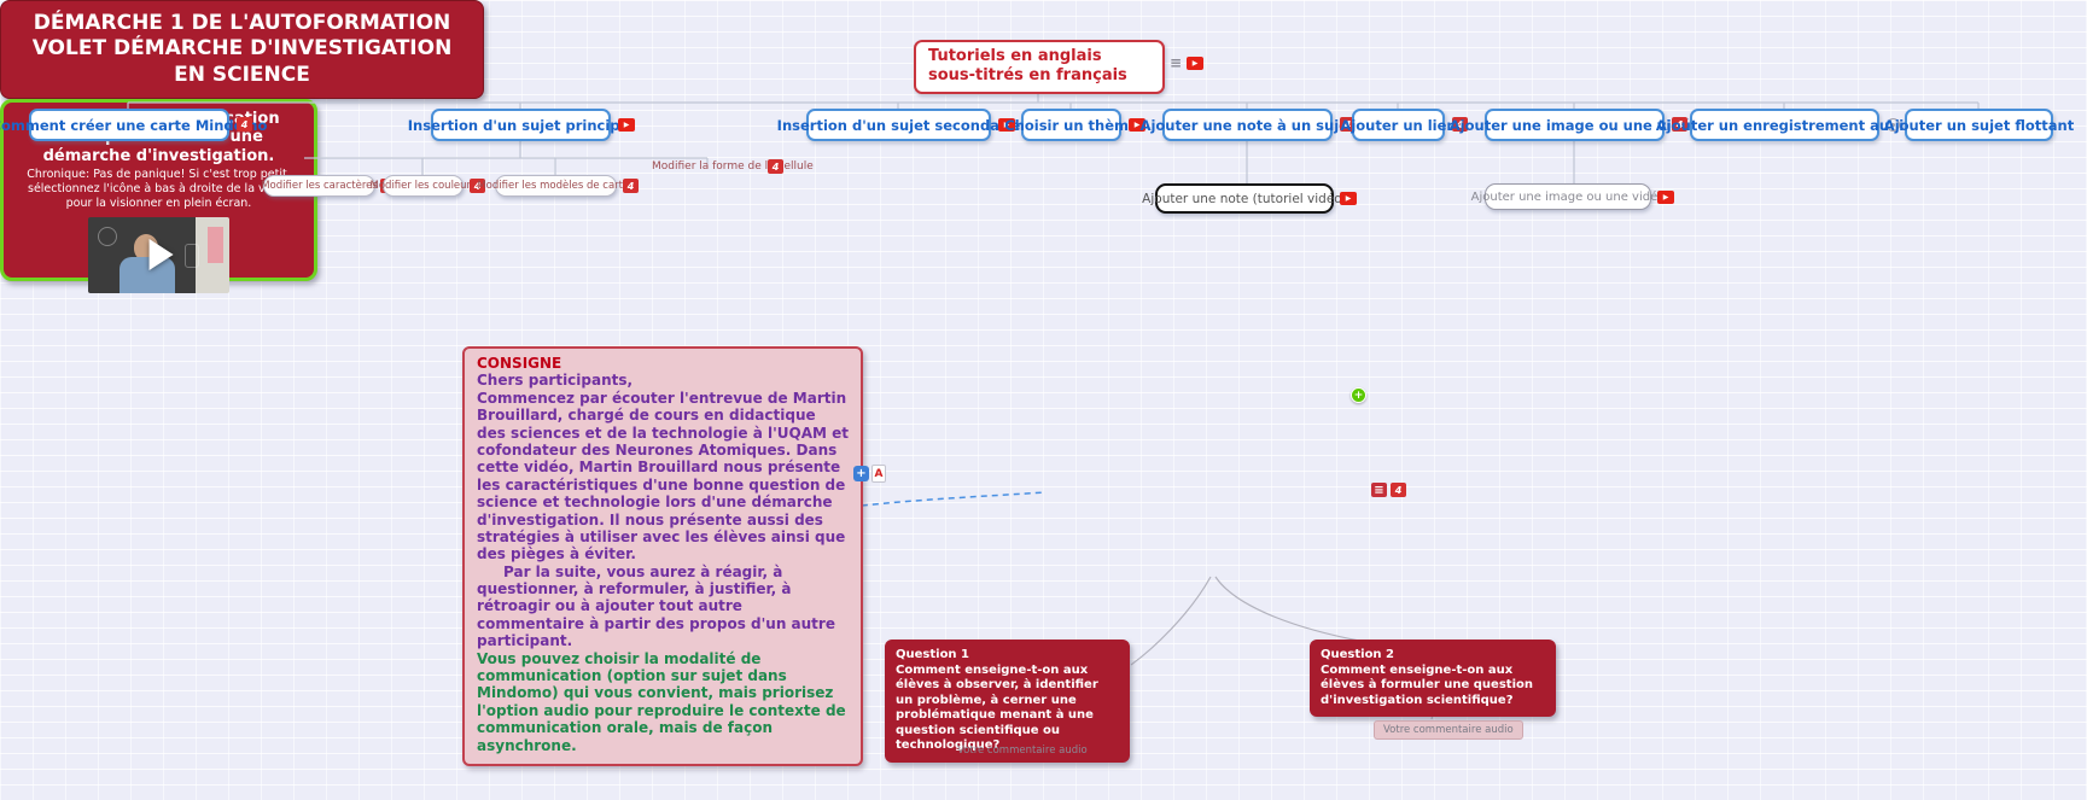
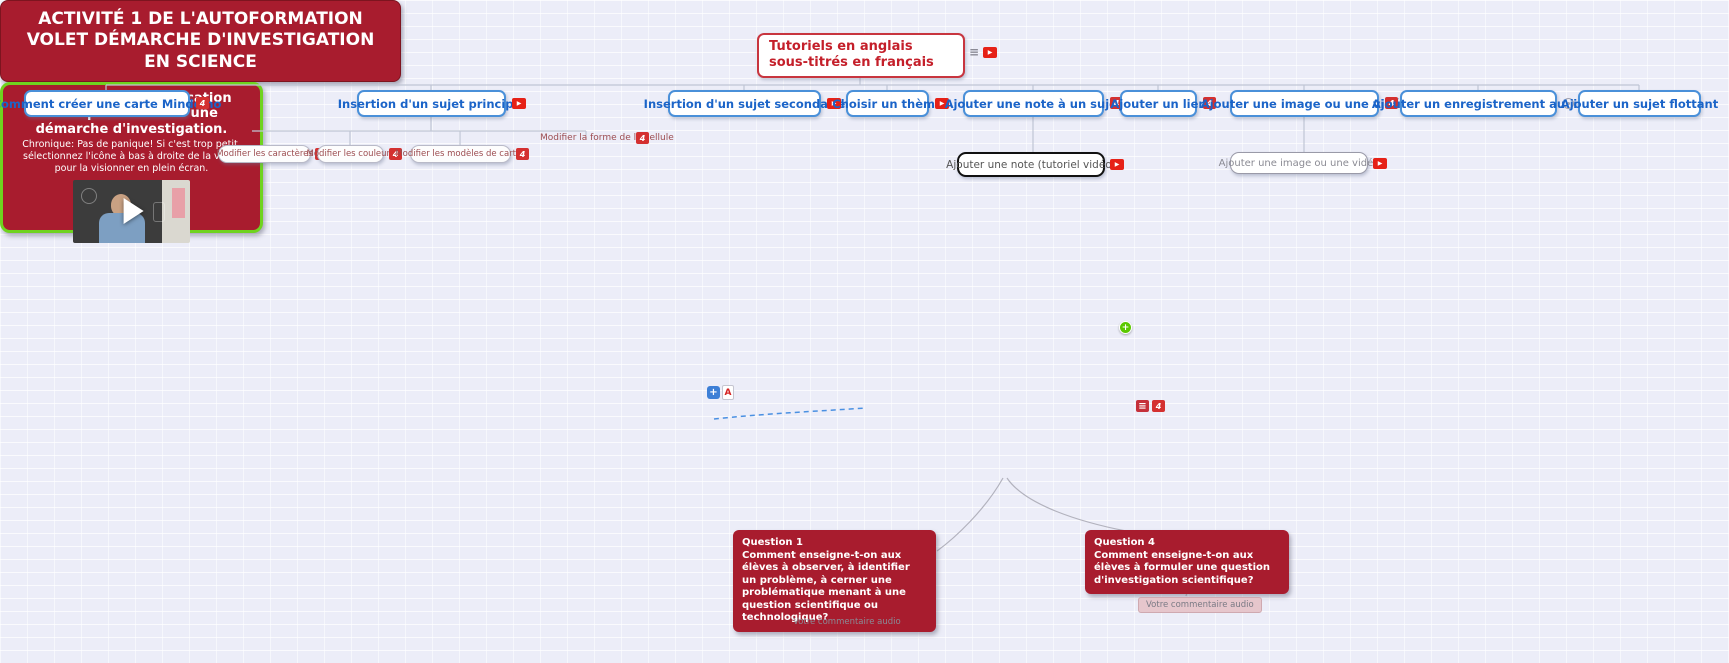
  Tutoriels en anglais sous-titrés en français
  ≡
  omment créer une carte Mindo
  4
  Insertion d'un sujet princip
  Insertion d'un sujet secondae
  Choisir un thèm
  Ajouter une note à un suj
  4
  Ajouter un lie
  4
  Ajouter une image ou une vi
  4
  Ajouter un enregistrement aui
  Ajouter un sujet flottant
  Modifier les caractères
  Modifier les couleu
  4
  Modifier les modèles de cart
  4
  Modifier la forme de lellule
  4
  Ajouter une note (tutoriel vidéo
  Ajouter une image ou une vidé
- DÉMARCHE 1 DE L'AUTOFORMATION VOLET DÉMARCHE D'INVESTIGATION EN SCIENCE
+ ACTIVITÉ 1 DE L'AUTOFORMATION VOLET DÉMARCHE D'INVESTIGATION EN SCIENCE
- CONSIGNE
- Chers participants,
- Commencez par écouter l'entrevue de Martin Brouillard, chargé de cours en didactique des sciences et de la technologie à l'UQAM et cofondateur des Neurones Atomiques. Dans cette vidéo, Martin Brouillard nous présente les caractéristiques d'une bonne question de science et technologie lors d'une démarche d'investigation. Il nous présente aussi des stratégies à utiliser avec les élèves ainsi que des pièges à éviter.
- Par la suite, vous aurez à réagir, à questionner, à reformuler, à justifier, à rétroagir ou à ajouter tout autre commentaire à partir des propos d'un autre participant.
- Vous pouvez choisir la modalité de communication (option sur sujet dans Mindomo) qui vous convient, mais priorisez l'option audio pour reproduire le contexte de communication orale, mais de façon asynchrone.
  +
  A
  Chronique: Pas de panique! Si c'est trop pe sélectionnez l'icône à bas à droite de la v pour la visionner en plein écran.
  +
  ≡
  4
  Question 1
  Comment enseigne-t-on aux élèves à observer, à identifier un problème, à cerner une problématique menant à une question scientifique ou technologique?
- Question 2
+ Question 4
  Comment enseigne-t-on aux élèves à formuler une question d'investigation scientifique?
  Votre commentaire audio
  Votre commentaire audio
